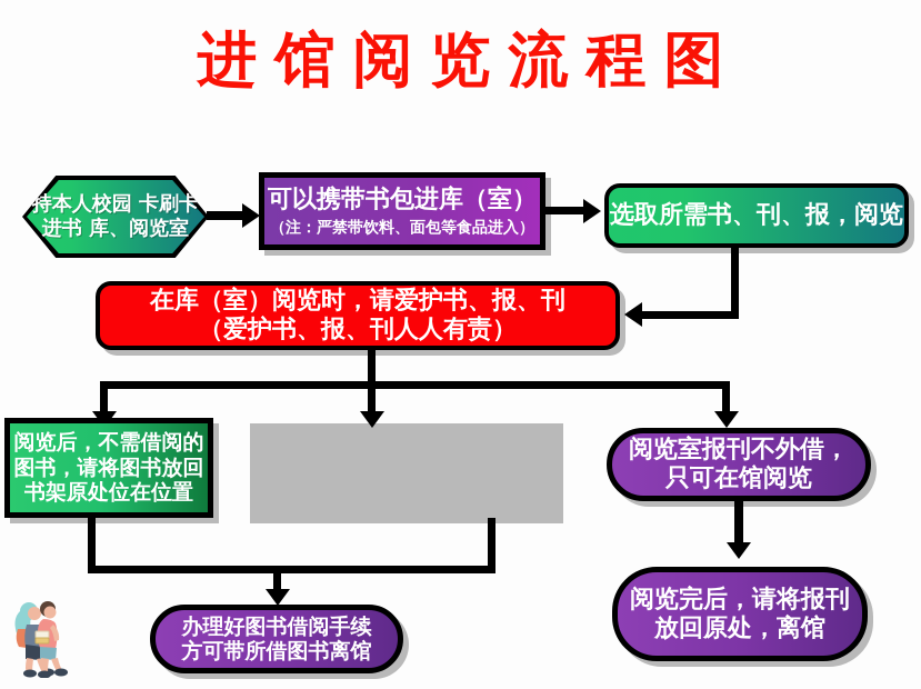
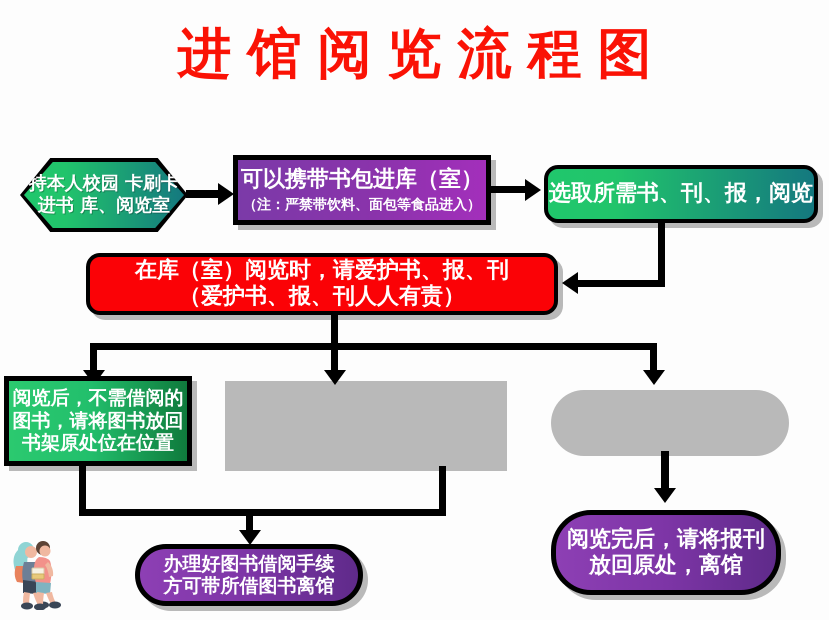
  进馆阅览流程图
  持本人校园 卡刷卡进书 库、阅览室
  可以携带书包进库（室）
  （注：严禁带饮料、面包等食品进入）
  选取所需书、刊、报，阅览
  在库（室）阅览时，请爱护书、报、刊
  （爱护书、报、刊人人有责）
  阅览后，不需借阅的
  图书，请将图书放回
  书架原处位在位置
- 阅览室报刊不外借，
- 只可在馆阅览
  办理好图书借阅手续
  方可带所借图书离馆
  阅览完后，请将报刊
  放回原处，离馆
